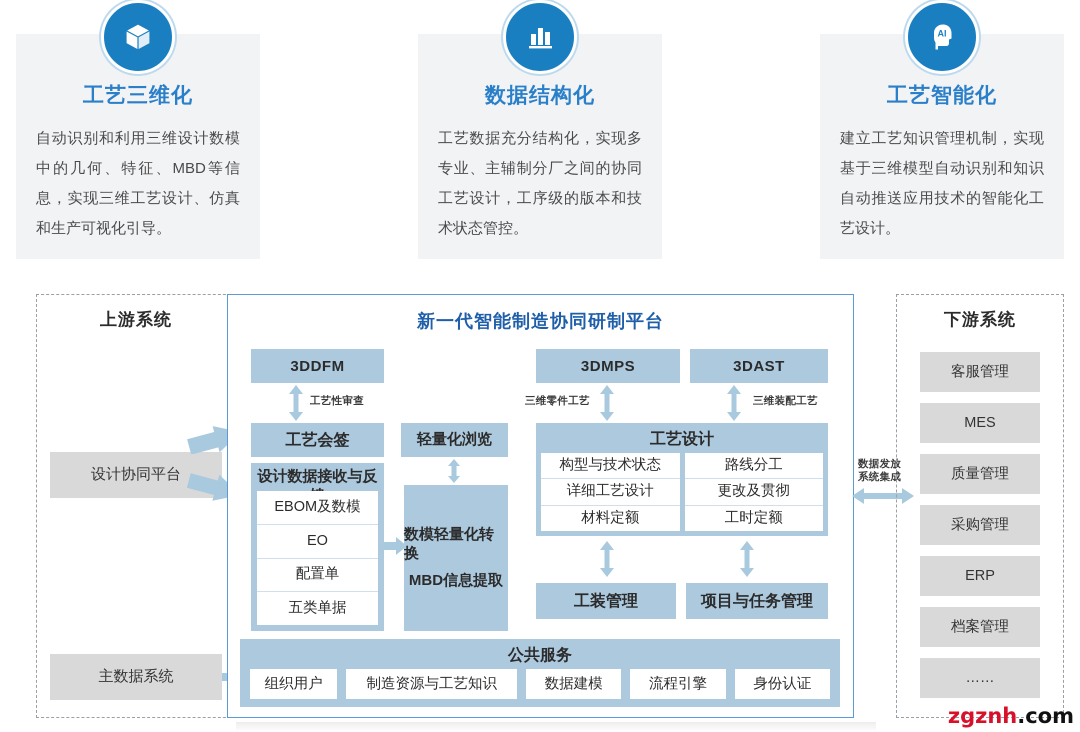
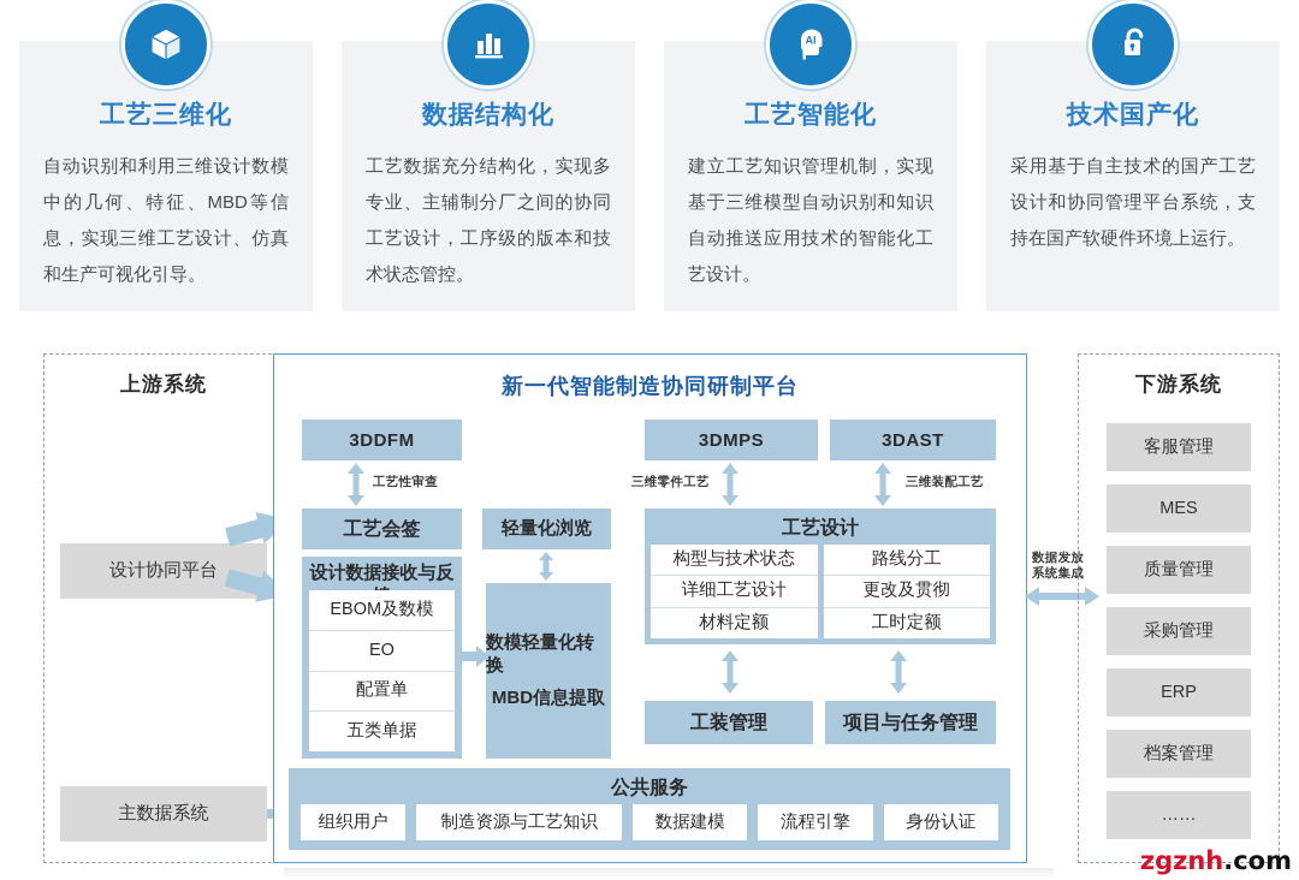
  工艺三维化
  自动识别和利用三维设计数模中的几何、特征、MBD等信息，实现三维工艺设计、仿真和生产可视化引导。
  数据结构化
  工艺数据充分结构化，实现多专业、主辅制分厂之间的协同工艺设计，工序级的版本和技术状态管控。
  AI
  工艺智能化
  建立工艺知识管理机制，实现基于三维模型自动识别和知识自动推送应用技术的智能化工艺设计。
+ 技术国产化
+ 采用基于自主技术的国产工艺设计和协同管理平台系统，支持在国产软硬件环境上运行。
  上游系统
  设计协同平台
  主数据系统
  新一代智能制造协同研制平台
  3DDFM
  3DMPS
  3DAST
  工艺性审查
  三维零件工艺
  三维装配工艺
  工艺会签
  轻量化浏览
  设计数据接收与反
  EBOM及数模
  EO
  配置单
  五类单据
  数模轻量化转换
  MBD信息提取
  工艺设计
  构型与技术状态
  详细工艺设计
  材料定额
  路线分工
  更改及贯彻
  工时定额
  工装管理
  项目与任务管理
  公共服务
  组织用户
  制造资源与工艺知识
  数据建模
  流程引擎
  身份认证
  数据发放
  系统集成
  下游系统
  客服管理
  MES
  质量管理
  采购管理
  ERP
  档案管理
  ……
  zgznh.com
